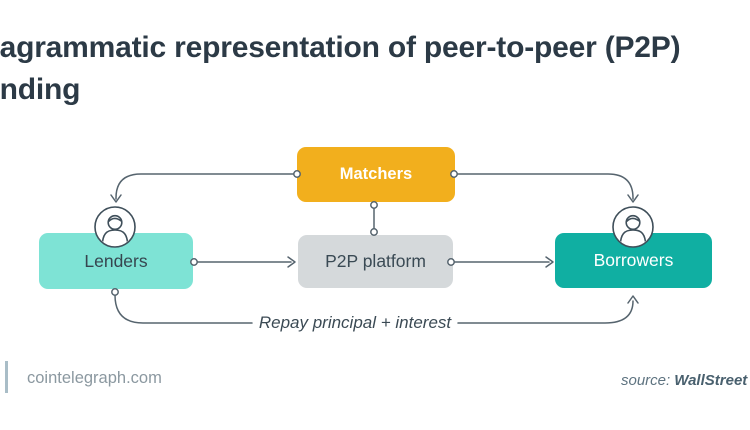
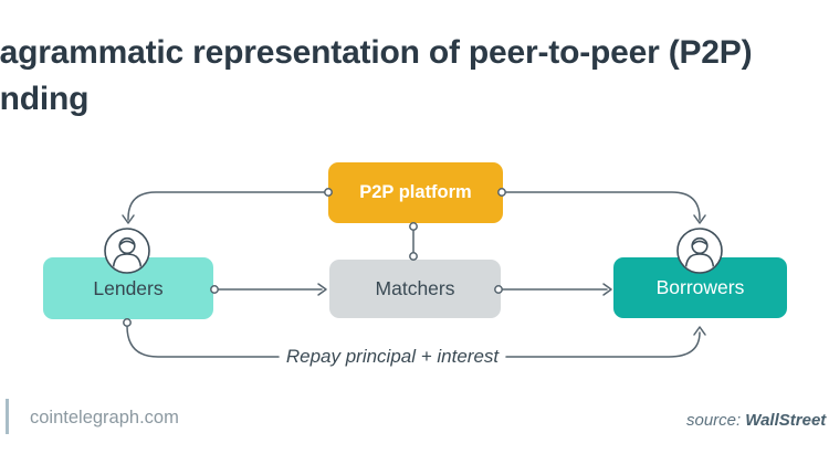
  agrammatic representation of peer-to-peer (P2P)
  nding
- Matchers
+ P2P platform
  Lenders
- P2P platform
+ Matchers
  Borrowers
  Repay principal + interest
  cointelegraph.com
  source: WallStreet
